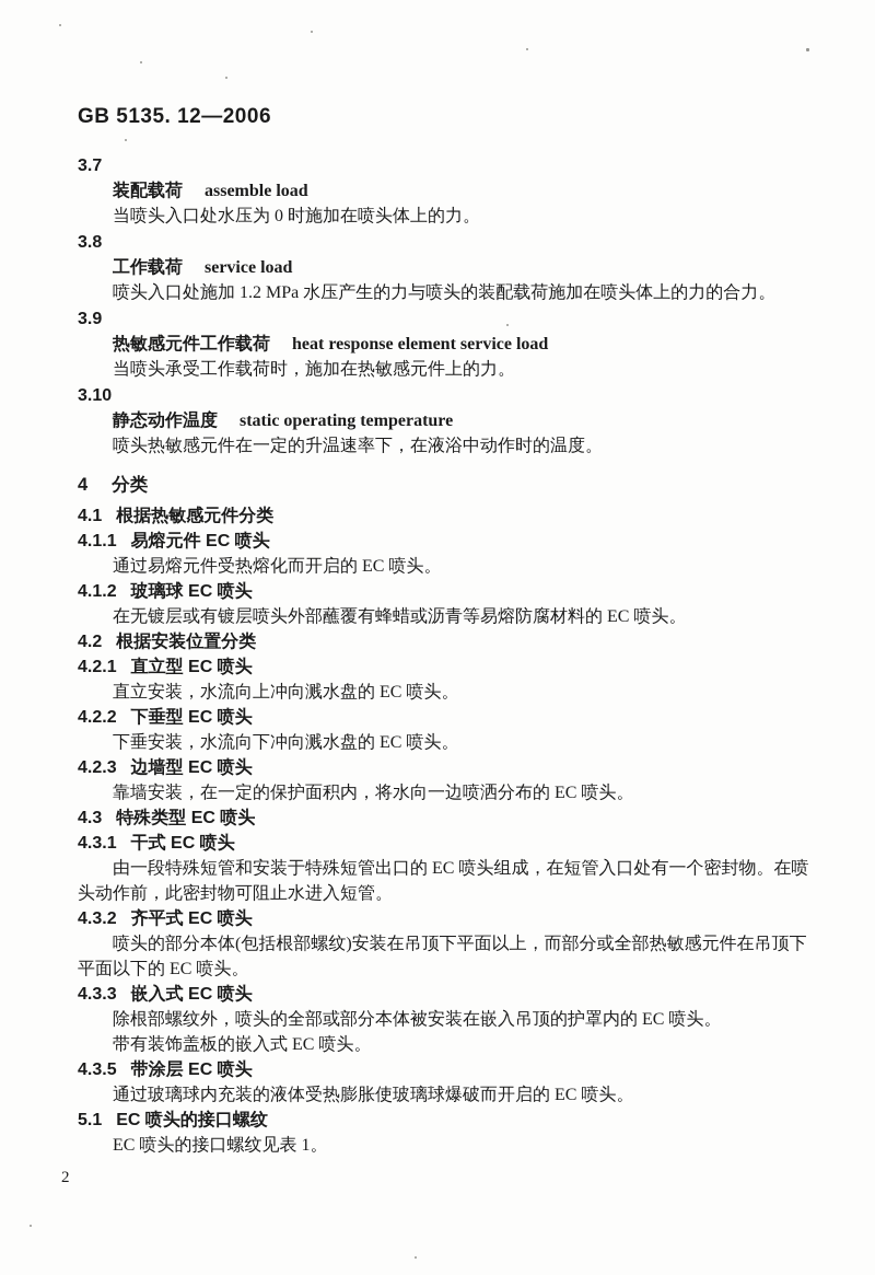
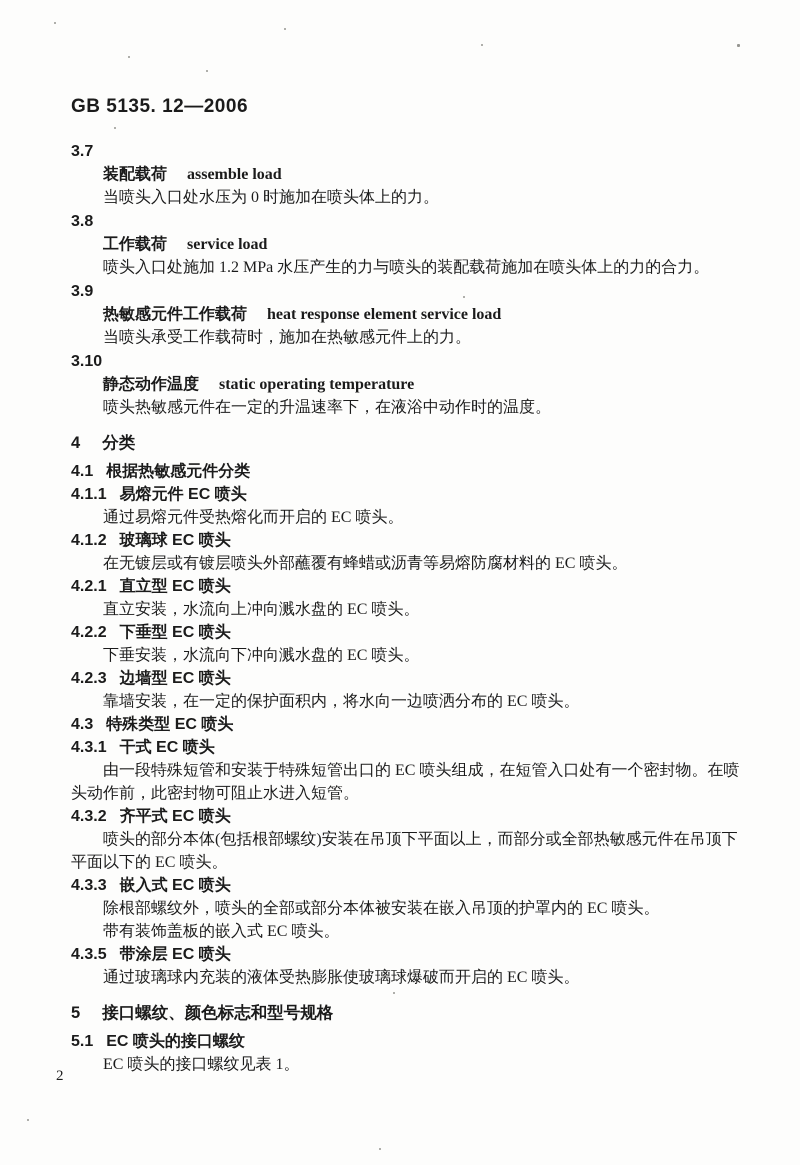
  GB 5135. 12—2006
  3.7
  装配载荷 assemble load
  当喷头入口处水压为 0 时施加在喷头体上的力。
  3.8
  工作载荷 service load
  喷头入口处施加 1.2 MPa 水压产生的力与喷头的装配载荷施加在喷头体上的力的合力。
  3.9
  热敏感元件工作载荷 heat response element service load
  当喷头承受工作载荷时，施加在热敏感元件上的力。
  3.10
  静态动作温度 static operating temperature
  喷头热敏感元件在一定的升温速率下，在液浴中动作时的温度。
  4 分类
  4.1 根据热敏感元件分类
  4.1.1 易熔元件 EC 喷头
  通过易熔元件受热熔化而开启的 EC 喷头。
  4.1.2 玻璃球 EC 喷头
  在无镀层或有镀层喷头外部蘸覆有蜂蜡或沥青等易熔防腐材料的 EC 喷头。
- 4.2 根据安装位置分类
  4.2.1 直立型 EC 喷头
  直立安装，水流向上冲向溅水盘的 EC 喷头。
  4.2.2 下垂型 EC 喷头
  下垂安装，水流向下冲向溅水盘的 EC 喷头。
  4.2.3 边墙型 EC 喷头
  靠墙安装，在一定的保护面积内，将水向一边喷洒分布的 EC 喷头。
  4.3 特殊类型 EC 喷头
  4.3.1 干式 EC 喷头
  由一段特殊短管和安装于特殊短管出口的 EC 喷头组成，在短管入口处有一个密封物。在喷头动作前，此密封物可阻止水进入短管。
  4.3.2 齐平式 EC 喷头
  喷头的部分本体(包括根部螺纹)安装在吊顶下平面以上，而部分或全部热敏感元件在吊顶下平面以下的 EC 喷头。
  4.3.3 嵌入式 EC 喷头
  除根部螺纹外，喷头的全部或部分本体被安装在嵌入吊顶的护罩内的 EC 喷头。
  带有装饰盖板的嵌入式 EC 喷头。
  4.3.5 带涂层 EC 喷头
  通过玻璃球内充装的液体受热膨胀使玻璃球爆破而开启的 EC 喷头。
+ 5 接口螺纹、颜色标志和型号规格
  5.1 EC 喷头的接口螺纹
  EC 喷头的接口螺纹见表 1。
  2
